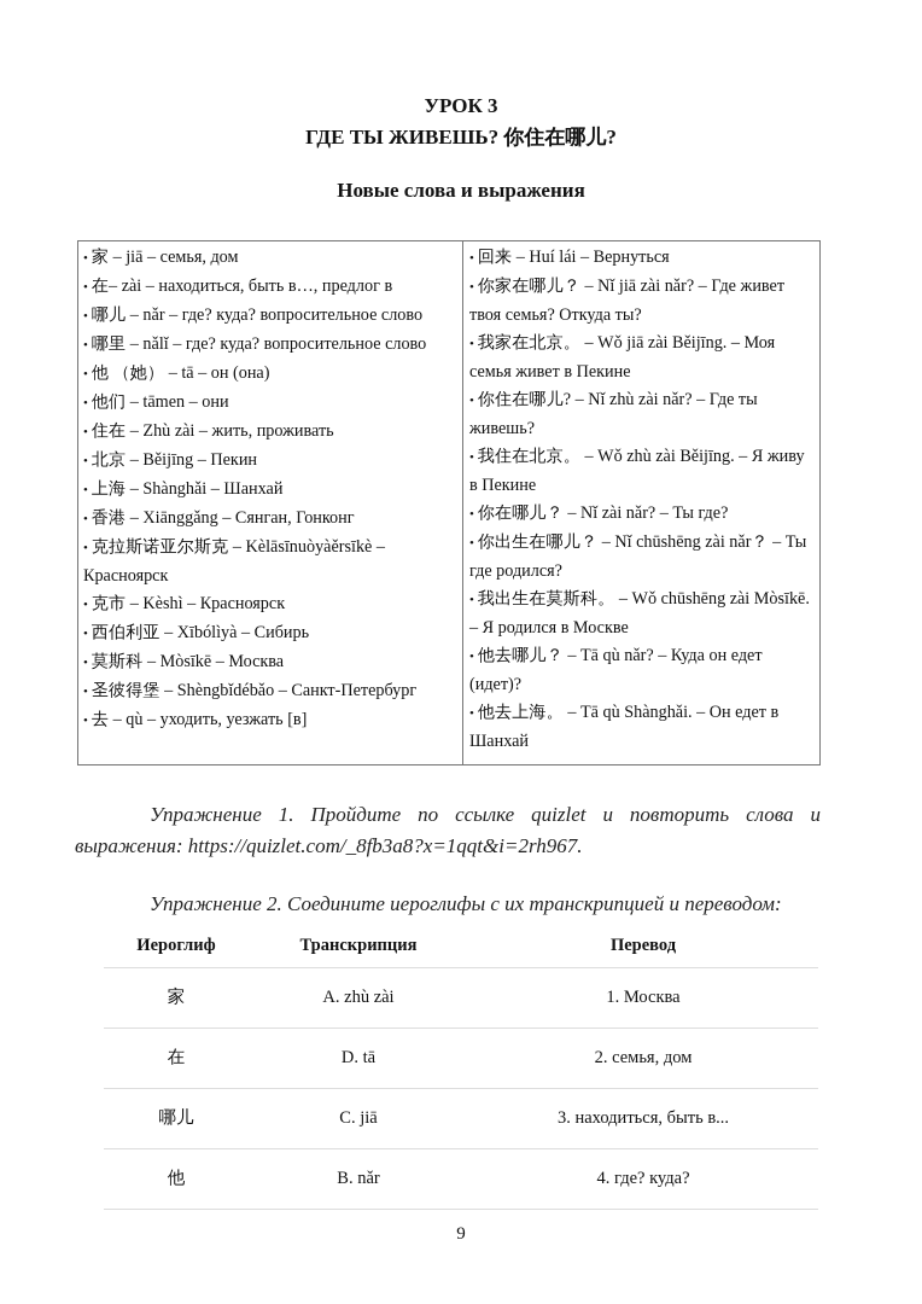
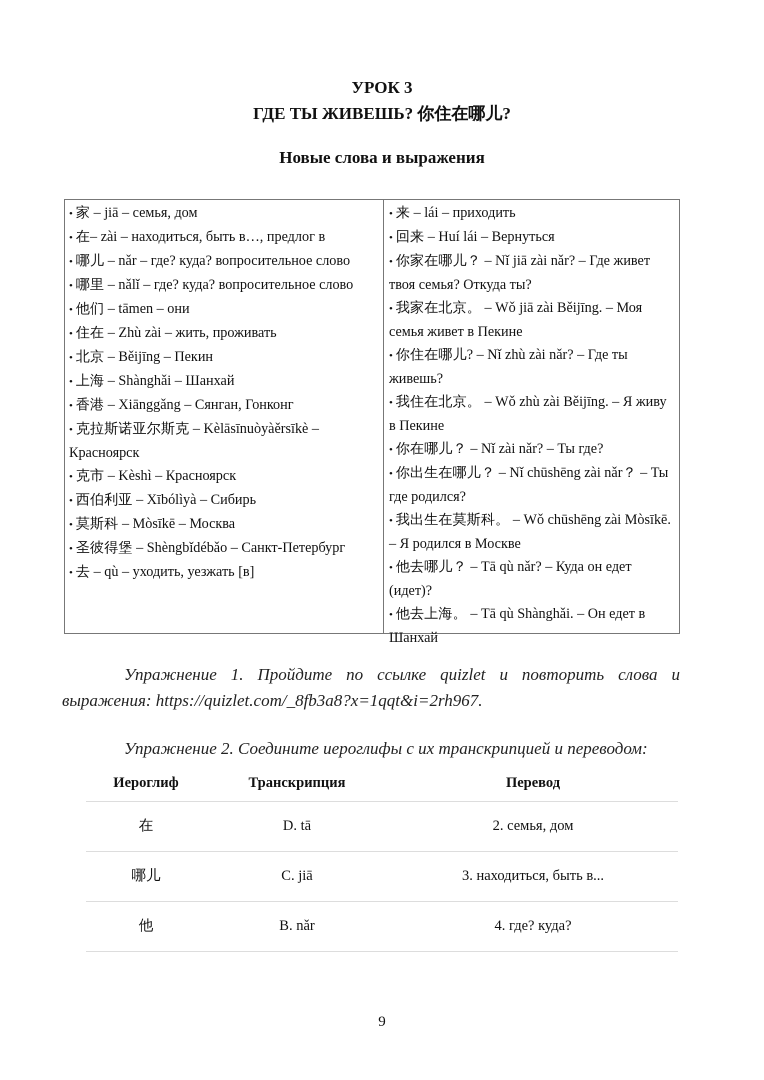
  УРОК 3
  ГДЕ ТЫ ЖИВЕШЬ? 你住在哪儿?
  Новые слова и выражения
  • 家 – jiā – семья, дом
  • 在– zài – находиться, быть в…, предлог в
  • 哪儿 – nǎr – где? куда? вопросительное слово
  • 哪里 – nǎlǐ – где? куда? вопросительное слово
- • 他 （她） – tā – он (она)
  • 他们 – tāmen – они
  • 住在 – Zhù zài – жить, проживать
  • 北京 – Běijīng – Пекин
  • 上海 – Shànghǎi – Шанхай
  • 香港 – Xiānggǎng – Сянган, Гонконг
  • 克拉斯诺亚尔斯克 – Kèlāsīnuòyàěrsīkè – Красноярск
  • 克市 – Kèshì – Красноярск
  • 西伯利亚 – Xībólìyà – Сибирь
  • 莫斯科 – Mòsīkē – Москва
  • 圣彼得堡 – Shèngbǐdébǎo – Санкт-Петербург
  • 去 – qù – уходить, уезжать [в]
+ • 来 – lái – приходить
  • 回来 – Huí lái – Вернуться
  • 你家在哪儿？ – Nǐ jiā zài nǎr? – Где живет твоя семья? Откуда ты?
  • 我家在北京。 – Wǒ jiā zài Běijīng. – Моя семья живет в Пекине
  • 你住在哪儿? – Nǐ zhù zài nǎr? – Где ты живешь?
  • 我住在北京。 – Wǒ zhù zài Běijīng. – Я живу в Пекине
  • 你在哪儿？ – Nǐ zài nǎr? – Ты где?
  • 你出生在哪儿？ – Nǐ chūshēng zài nǎr？ – Ты где родился?
  • 我出生在莫斯科。 – Wǒ chūshēng zài Mòsīkē. – Я родился в Москве
  • 他去哪儿？ – Tā qù nǎr? – Куда он едет (идет)?
  • 他去上海。 – Tā qù Shànghǎi. – Он едет в Шанхай
  Упражнение 1. Пройдите по ссылке quizlet и повторить слова и выражения: https://quizlet.com/_8fb3a8?x=1qqt&i=2rh967.
  Упражнение 2. Соедините иероглифы с их транскрипцией и переводом:
  Иероглиф	Транскрипция	Перевод
- 家	A. zhù zài	1. Москва
  在	D. tā	2. семья, дом
  哪儿	C. jiā	3. находиться, быть в...
  他	B. nǎr	4. где? куда?
  9
